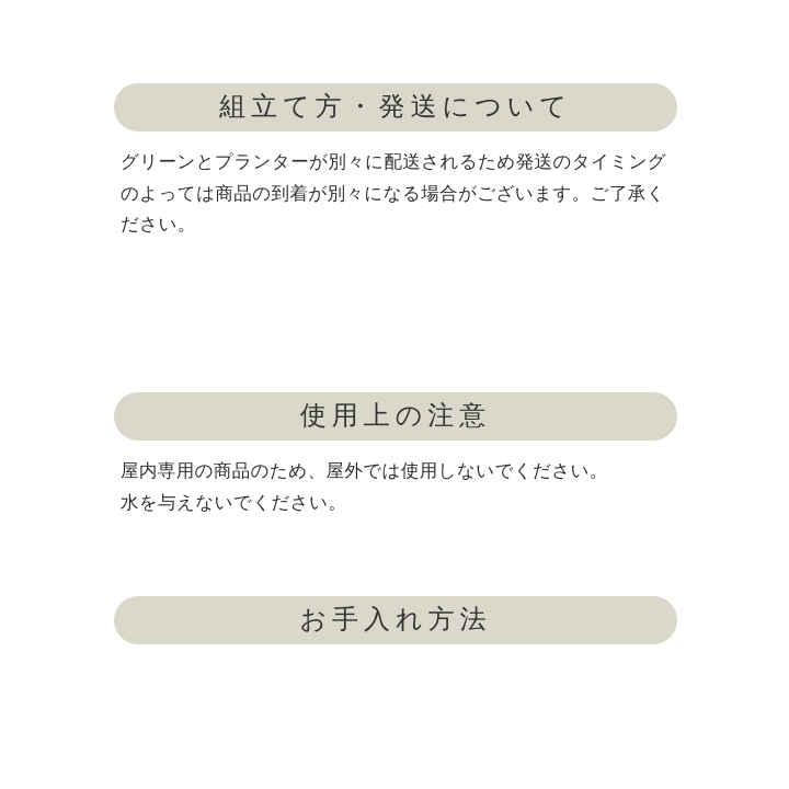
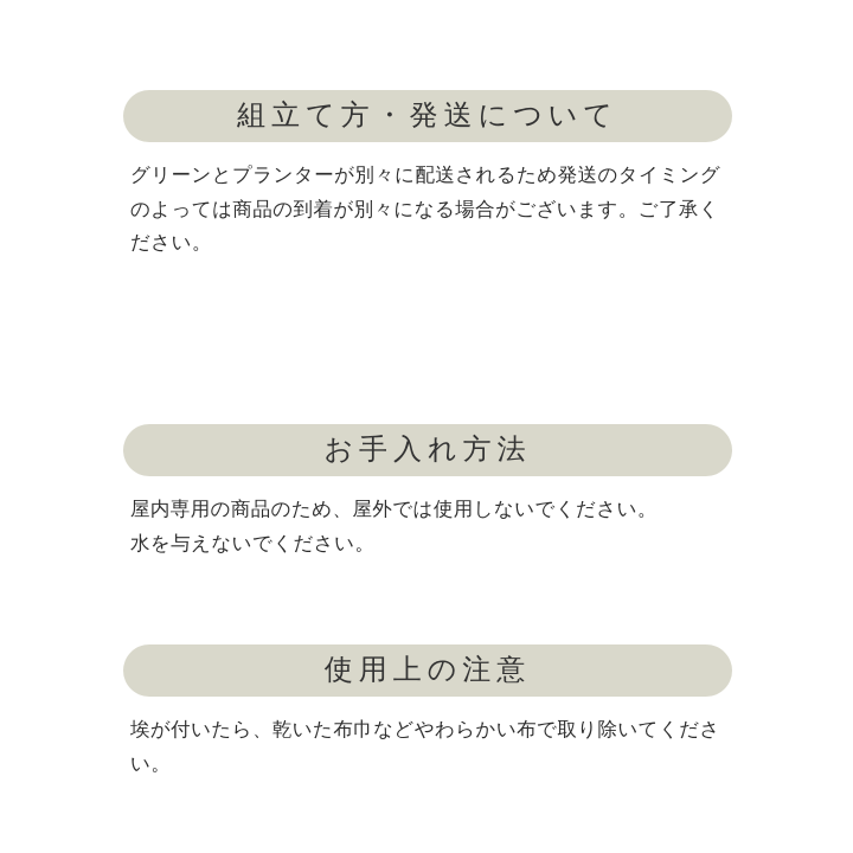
  組立て方・発送について
  グリーンとプランターが別々に配送されるため発送のタイミングのよっては商品の到着が別々になる場合がございます。ご了承ください。
- 使用上の注意
+ お手入れ方法
  屋内専用の商品のため、屋外では使用しないでください。
  水を与えないでください。
- お手入れ方法
+ 使用上の注意
+ 埃が付いたら、乾いた布巾などやわらかい布で取り除いてください。
